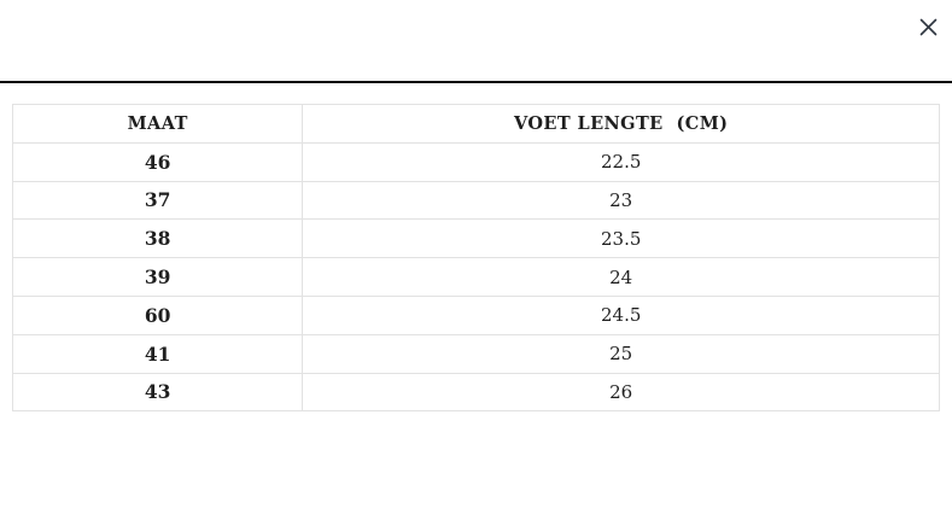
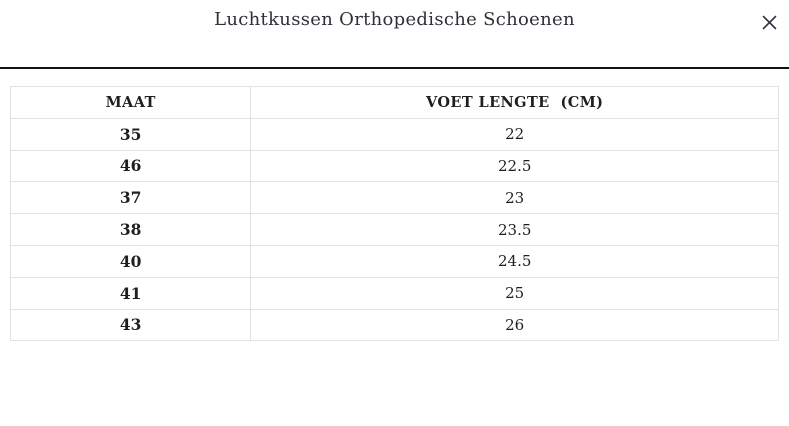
+ Luchtkussen Orthopedische Schoenen
  MAAT	VOET LENGTE (CM)
+ 35	22
  46	22.5
  37	23
  38	23.5
- 39	24
- 60	24.5
+ 40	24.5
  41	25
  43	26
